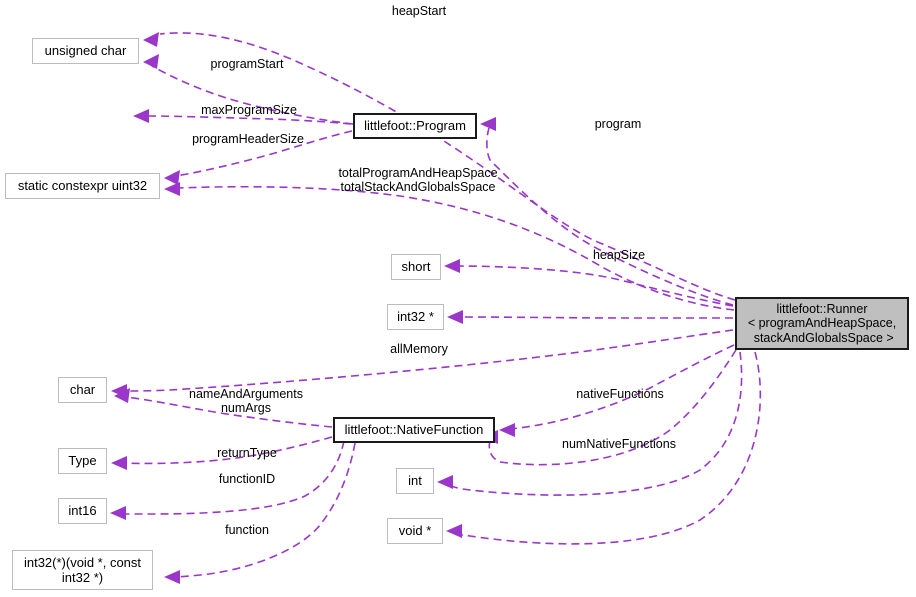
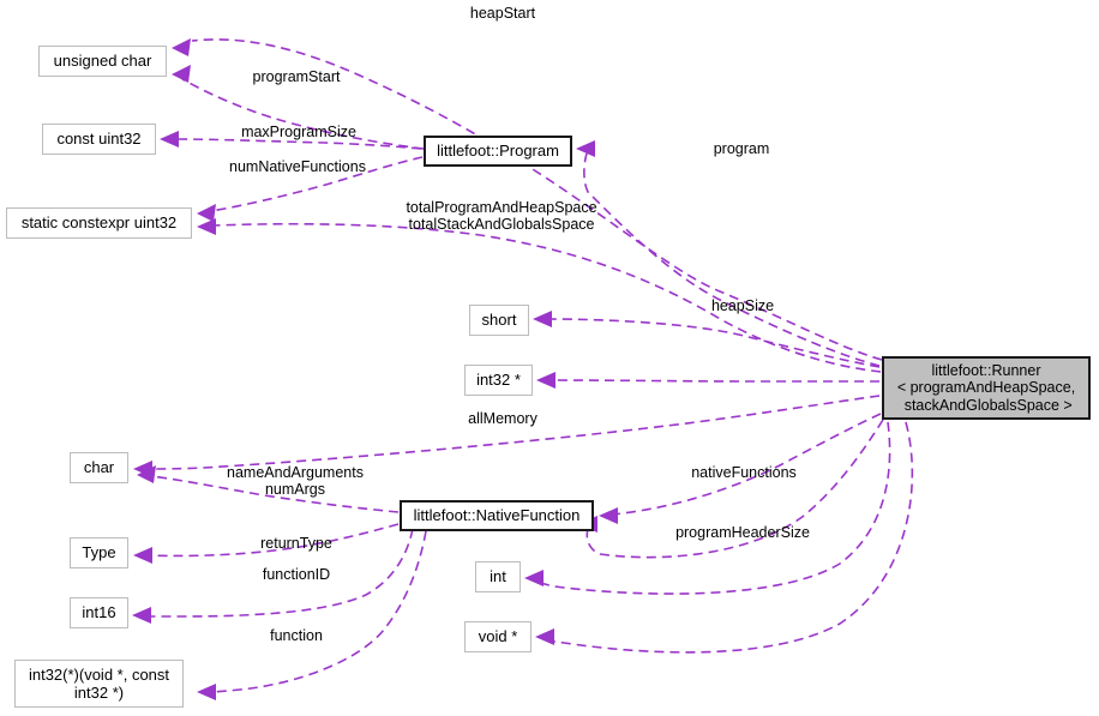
  unsigned char
+ const uint32
  static constexpr uint32
  short
  int32 *
  char
  Type
  int16
  int
  void *
  int32(*)(void *, const
  int32 *)
  littlefoot::Program
  littlefoot::NativeFunction
  littlefoot::Runner
  < programAndHeapSpace,
  stackAndGlobalsSpace >
  heapStart
  programStart
  maxProgramSize
  program
- programHeaderSize
+ numNativeFunctions
  totalProgramAndHeapSpace
  totalStackAndGlobalsSpace
  heapSize
  allMemory
  nameAndArguments
  numArgs
  nativeFunctions
  returnType
- numNativeFunctions
+ programHeaderSize
  functionID
  function
